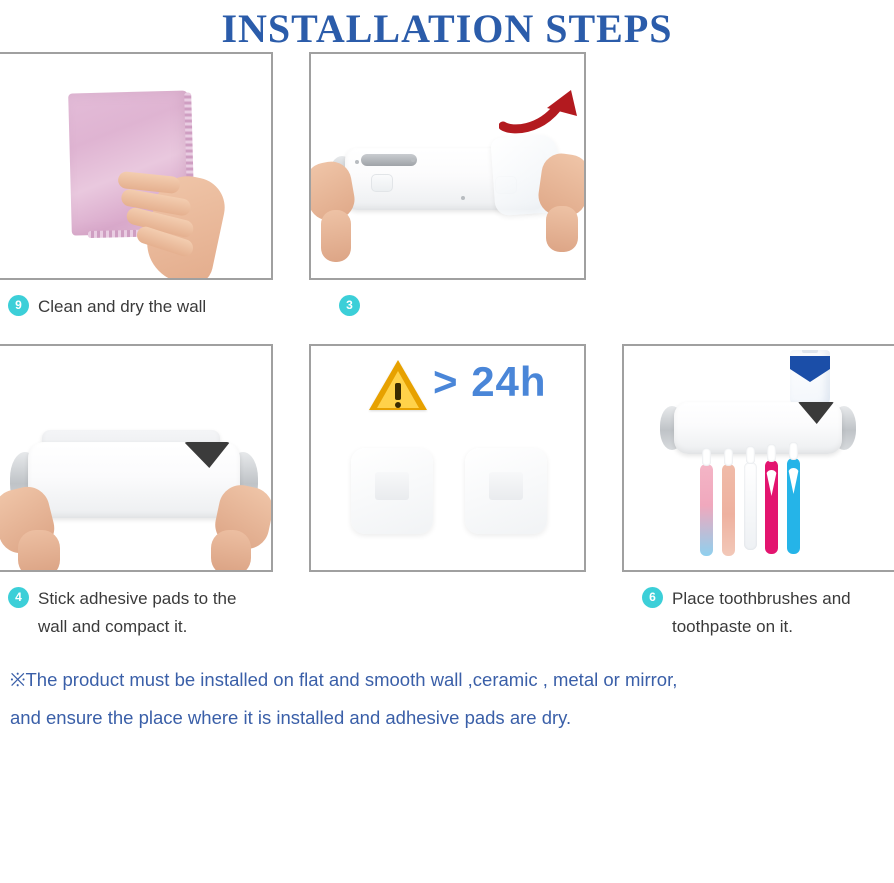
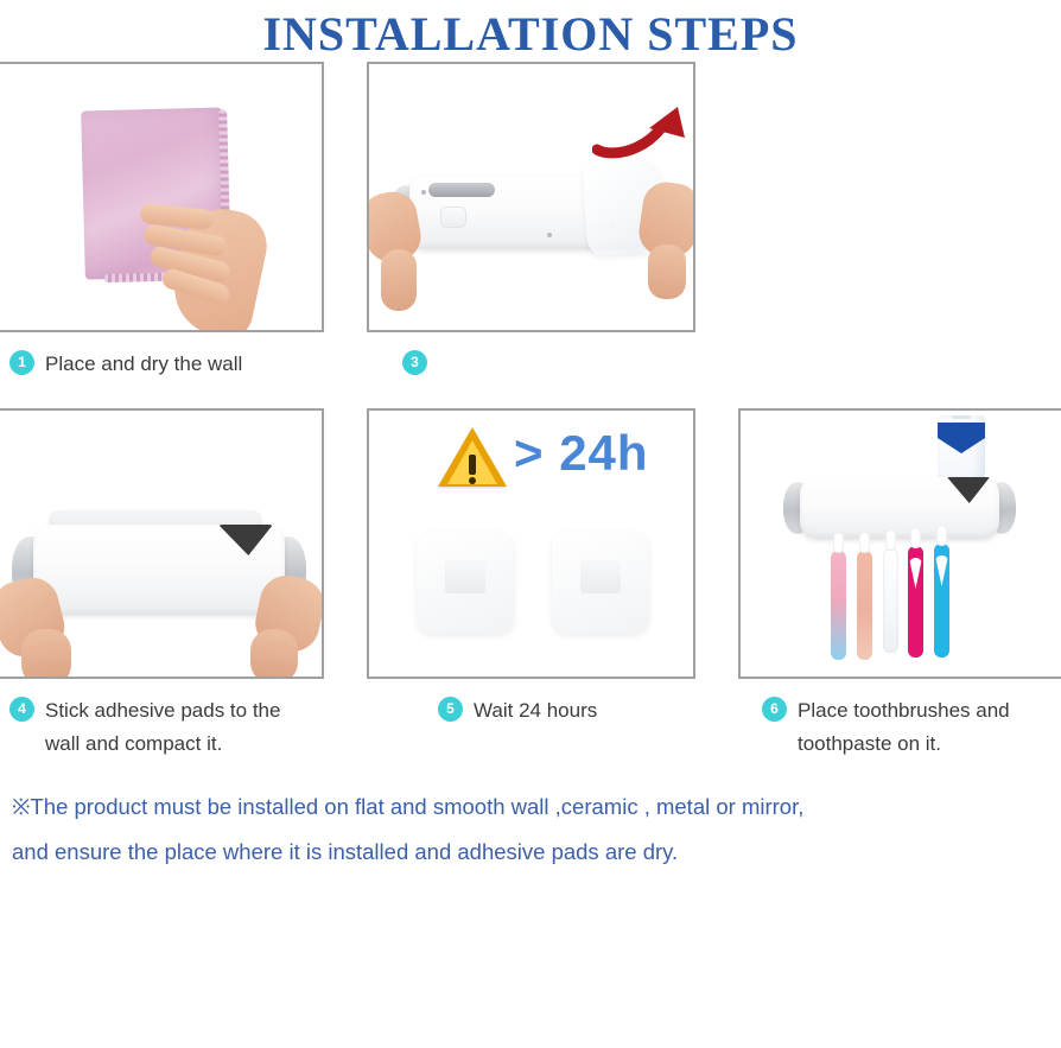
  INSTALLATION STEPS
- 9
+ 1
- Clean and dry the wall
+ Place and dry the wall
  3
  4
  Stick adhesive pads to the
  wall and compact it.
  > 24h
+ 5
+ Wait 24 hours
  6
  Place toothbrushes and
  toothpaste on it.
  ※The product must be installed on flat and smooth wall ,ceramic , metal or mirror,
  and ensure the place where it is installed and adhesive pads are dry.
